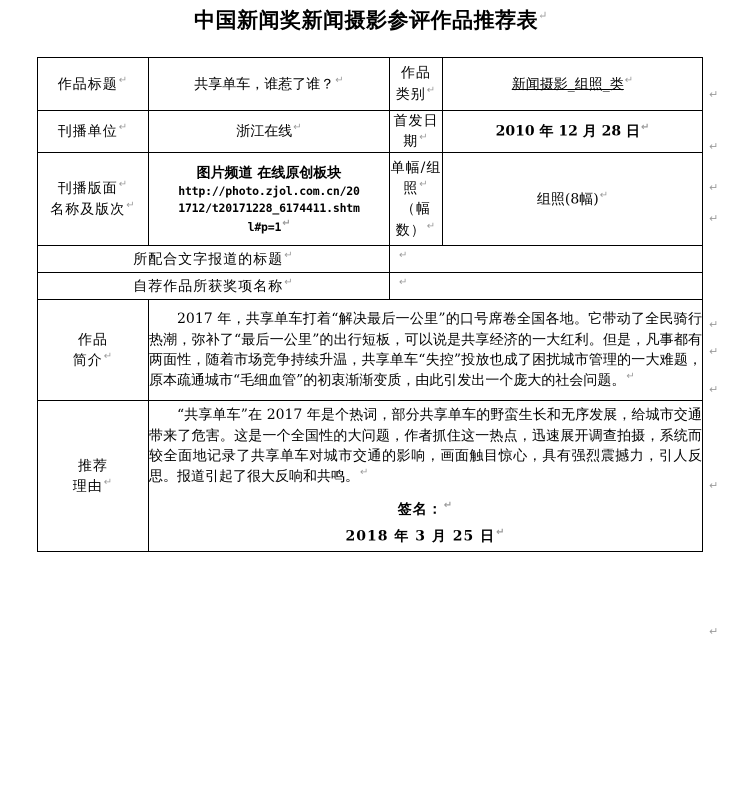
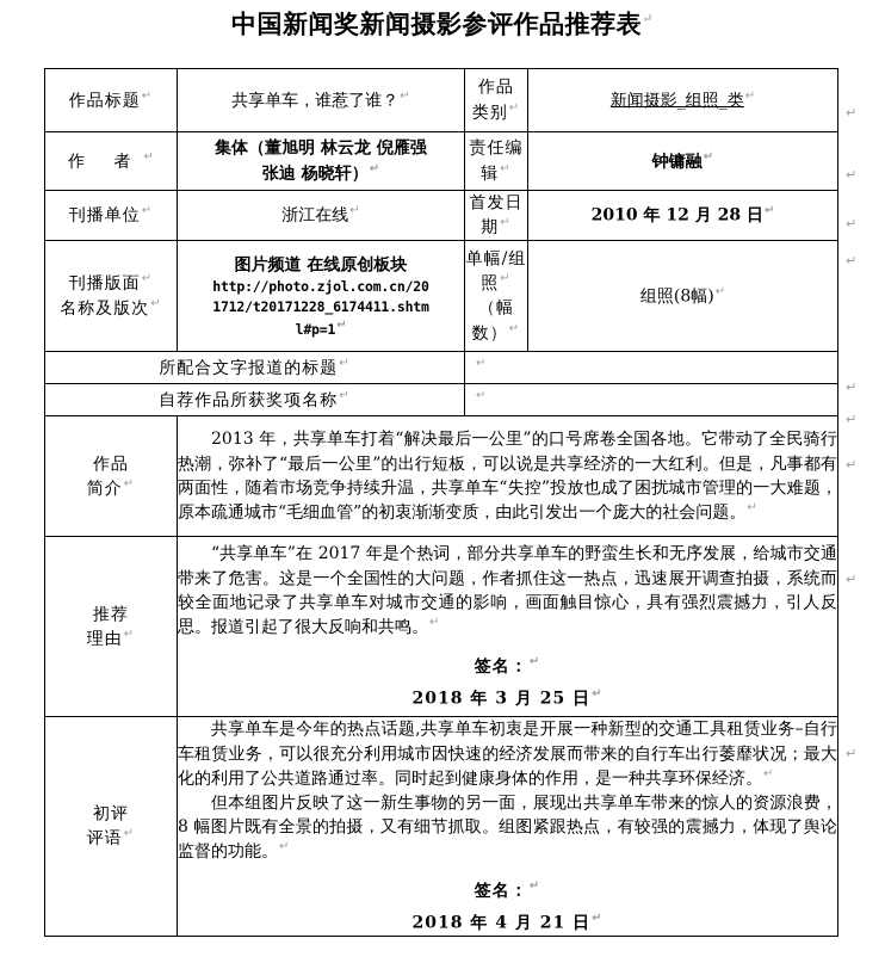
  中国新闻奖新闻摄影参评作品推荐表↵
  作品标题↵	共享单车，谁惹了谁？↵	作品 类别↵	新闻摄影_组照_类↵
+ 作 者↵	集体（董旭明 林云龙 倪雁强 张迪 杨晓轩）↵	责任编辑↵	钟镛融↵
  刊播单位↵	浙江在线↵	首发日期↵	2010 年 12 月 28 日↵
  刊播版面↵ 名称及版次↵	图片频道 在线原创板块 http://photo.zjol.com.cn/20 1712/t20171228_6174411.shtm l#p=1↵	单幅/组照↵ （幅数）↵	组照(8幅)↵
  所配合文字报道的标题↵	↵
  自荐作品所获奖项名称↵	↵
- 作品 简介↵	2017 年，共享单车打着“解决最后一公里”的口号席卷全国各地。它带动了全民骑行热潮，弥补了“最后一公里”的出行短板，可以说是共享经济的一大红利。但是，凡事都有两面性，随着市场竞争持续升温，共享单车“失控”投放也成了困扰城市管理的一大难题，原本疏通城市“毛细血管”的初衷渐渐变质，由此引发出一个庞大的社会问题。↵
+ 作品 简介↵	2013 年，共享单车打着“解决最后一公里”的口号席卷全国各地。它带动了全民骑行热潮，弥补了“最后一公里”的出行短板，可以说是共享经济的一大红利。但是，凡事都有两面性，随着市场竞争持续升温，共享单车“失控”投放也成了困扰城市管理的一大难题，原本疏通城市“毛细血管”的初衷渐渐变质，由此引发出一个庞大的社会问题。↵
  推荐 理由↵	“共享单车”在 2017 年是个热词，部分共享单车的野蛮生长和无序发展，给城市交通带来了危害。这是一个全国性的大问题，作者抓住这一热点，迅速展开调查拍摄，系统而较全面地记录了共享单车对城市交通的影响，画面触目惊心，具有强烈震撼力，引人反思。报道引起了很大反响和共鸣。↵ 签名：↵ 2018 年 3 月 25 日↵
+ 初评 评语↵	共享单车是今年的热点话题,共享单车初衷是开展一种新型的交通工具租赁业务–自行车租赁业务，可以很充分利用城市因快速的经济发展而带来的自行车出行萎靡状况；最大化的利用了公共道路通过率。同时起到健康身体的作用，是一种共享环保经济。↵ 但本组图片反映了这一新生事物的另一面，展现出共享单车带来的惊人的资源浪费，8 幅图片既有全景的拍摄，又有细节抓取。组图紧跟热点，有较强的震撼力，体现了舆论监督的功能。↵ 签名：↵ 2018 年 4 月 21 日↵
  ↵
  ↵
  ↵
  ↵
  ↵
  ↵
  ↵
  ↵
  ↵
